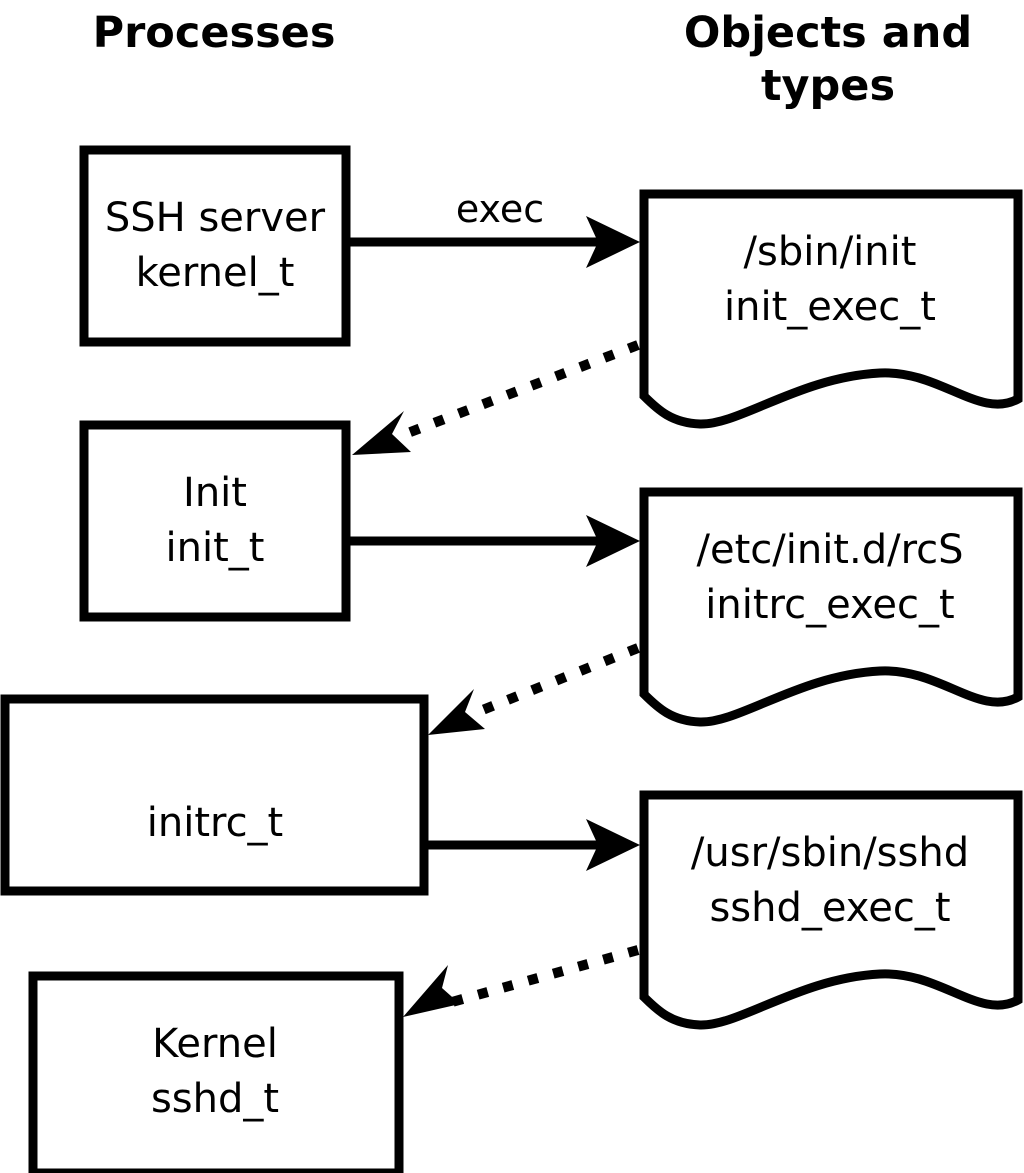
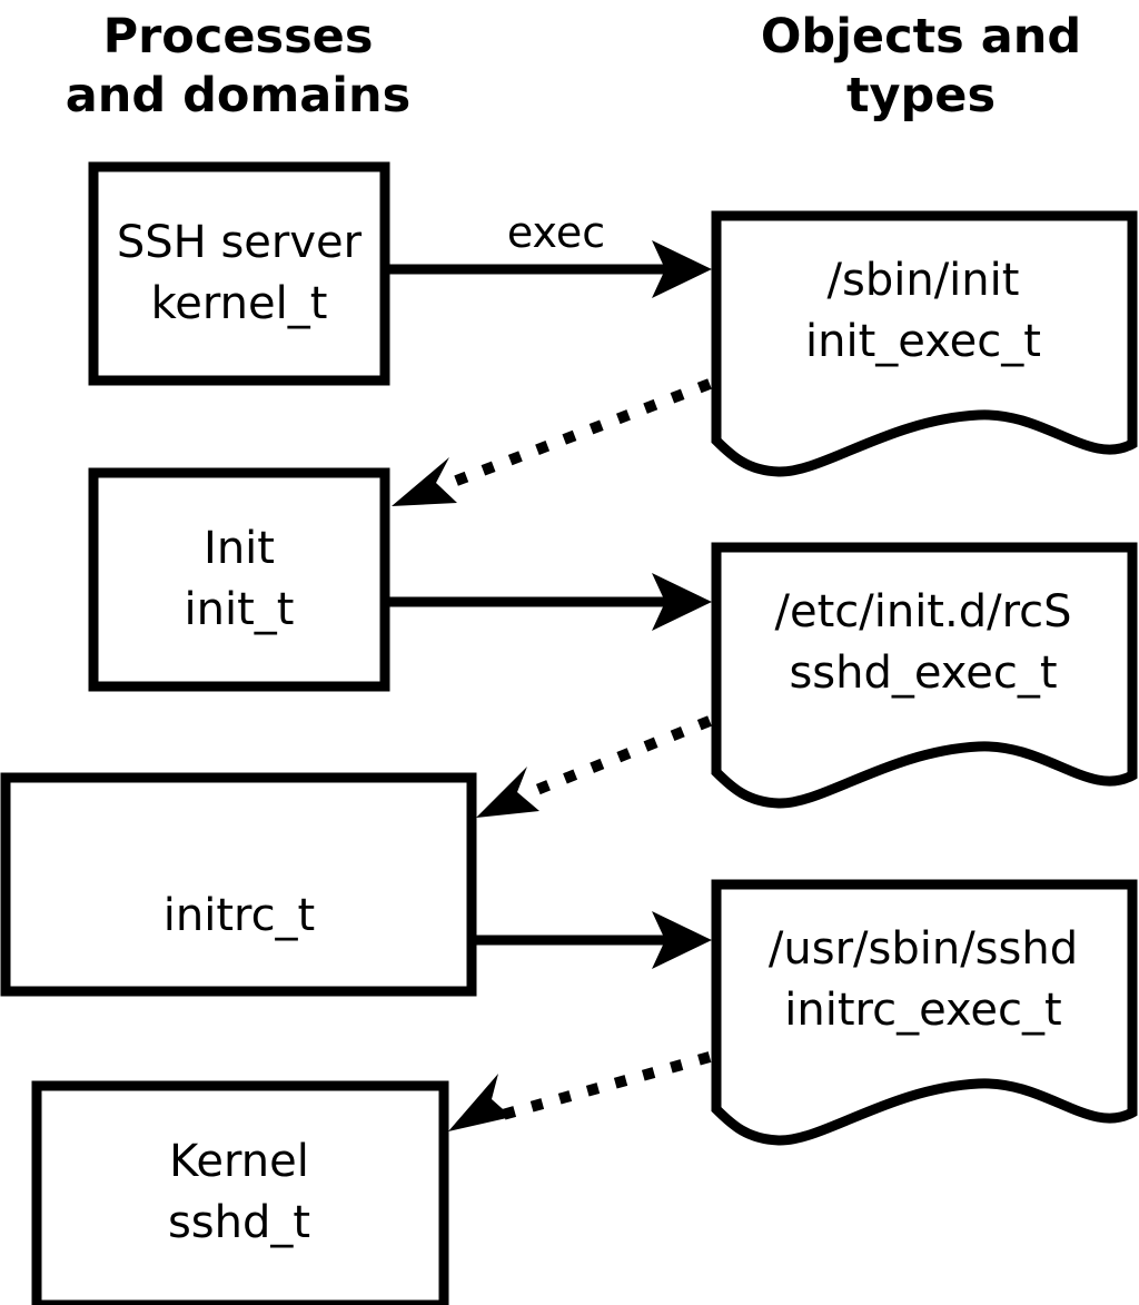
  Processes
+ and domains
  Objects and
  types
  exec
  SSH server
  kernel_t
  Init
  init_t
  initrc_t
  Kernel
  sshd_t
  /sbin/init
  init_exec_t
  /etc/init.d/rcS
- initrc_exec_t
+ sshd_exec_t
  /usr/sbin/sshd
- sshd_exec_t
+ initrc_exec_t
